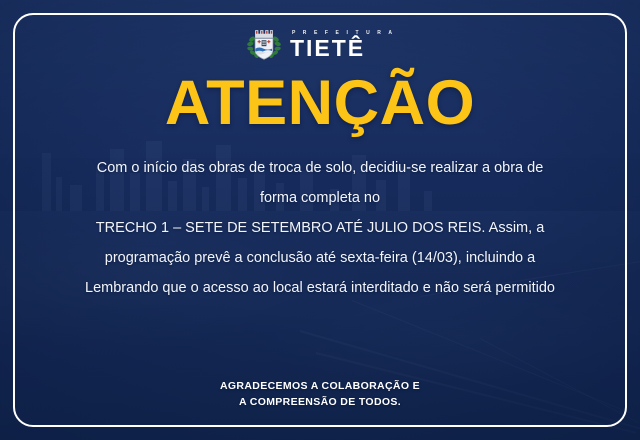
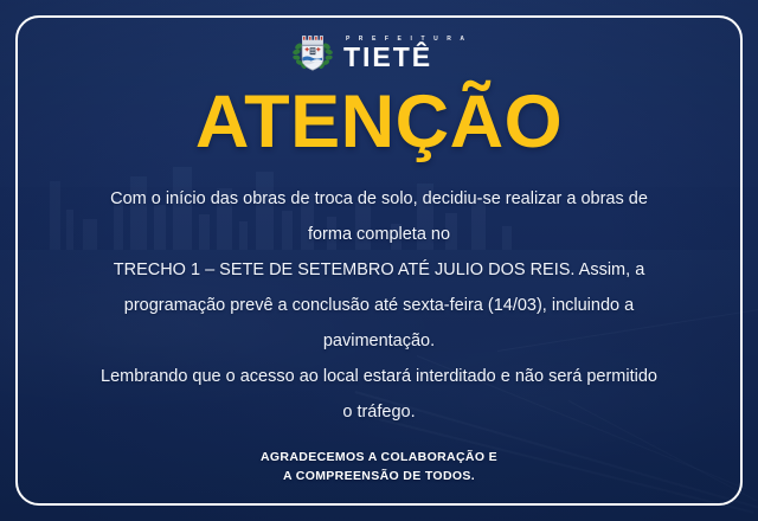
  TIETÊ
  ATENÇÃO
- Com o início das obras de troca de solo, decidiu-se realizar a obra de
+ Com o início das obras de troca de solo, decidiu-se realizar a obras de
  forma completa no
  TRECHO 1 – SETE DE SETEMBRO ATÉ JULIO DOS REIS. Assim, a
  programação prevê a conclusão até sexta-feira (14/03), incluindo a
+ pavimentação.
  Lembrando que o acesso ao local estará interditado e não será permitido
+ o tráfego.
  AGRADECEMOS A COLABORAÇÃO E
  A COMPREENSÃO DE TODOS.
